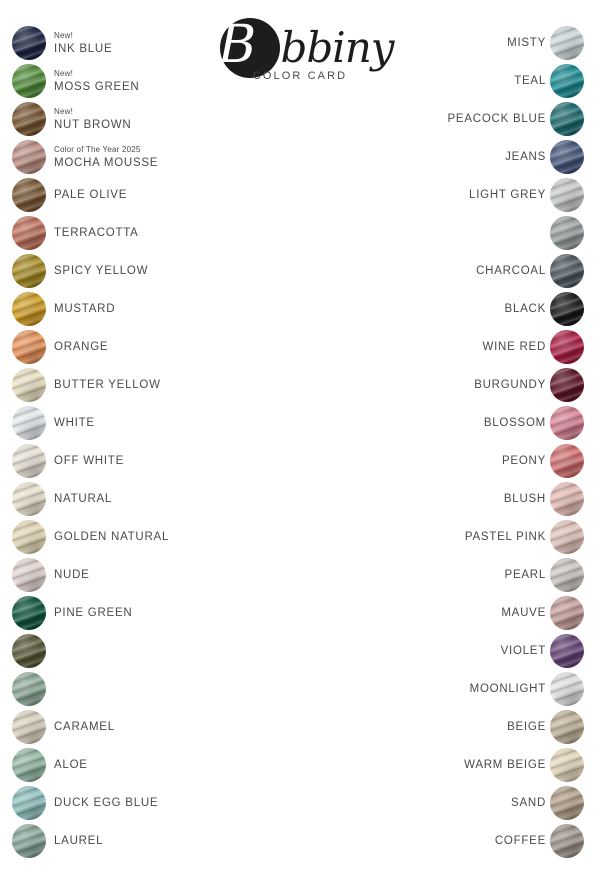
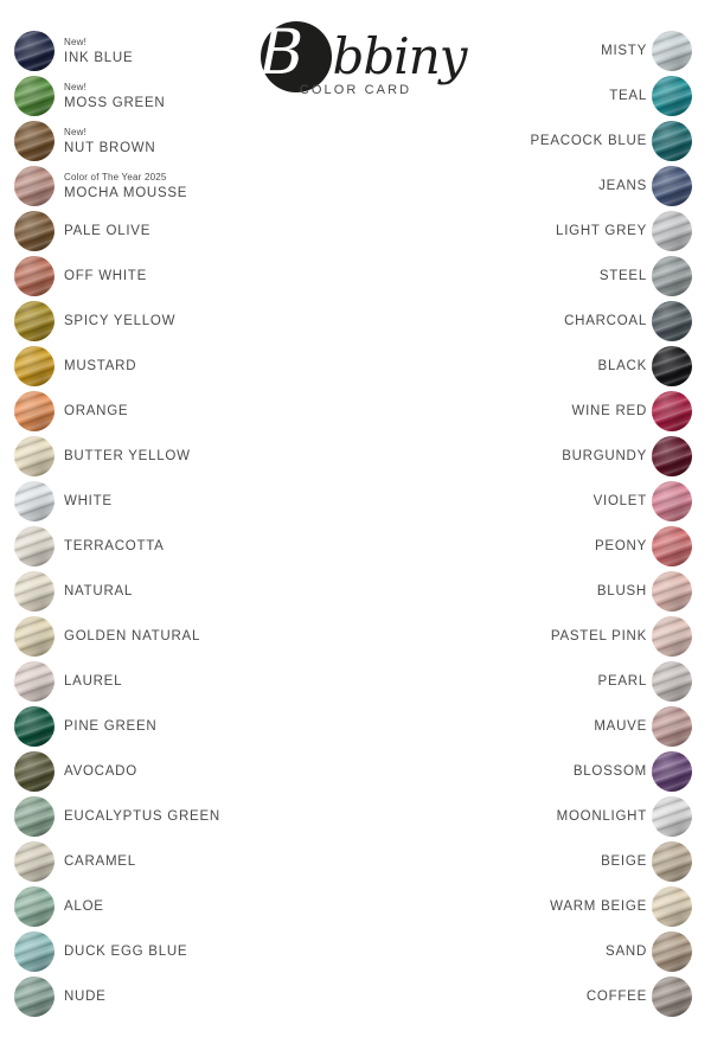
  Bobbiny
  COLOR CARD
  New!
  INK BLUE
  New!
  MOSS GREEN
  New!
  NUT BROWN
  Color of The Year 2025
  MOCHA MOUSSE
  PALE OLIVE
- TERRACOTTA
+ OFF WHITE
  SPICY YELLOW
  MUSTARD
  ORANGE
  BUTTER YELLOW
  WHITE
- OFF WHITE
+ TERRACOTTA
  NATURAL
  GOLDEN NATURAL
- NUDE
+ LAUREL
  PINE GREEN
+ AVOCADO
+ EUCALYPTUS GREEN
  CARAMEL
  ALOE
  DUCK EGG BLUE
- LAUREL
+ NUDE
  MISTY
  TEAL
  PEACOCK BLUE
  JEANS
  LIGHT GREY
+ STEEL
  CHARCOAL
  BLACK
  WINE RED
  BURGUNDY
- BLOSSOM
+ VIOLET
  PEONY
  BLUSH
  PASTEL PINK
  PEARL
  MAUVE
- VIOLET
+ BLOSSOM
  MOONLIGHT
  BEIGE
  WARM BEIGE
  SAND
  COFFEE
